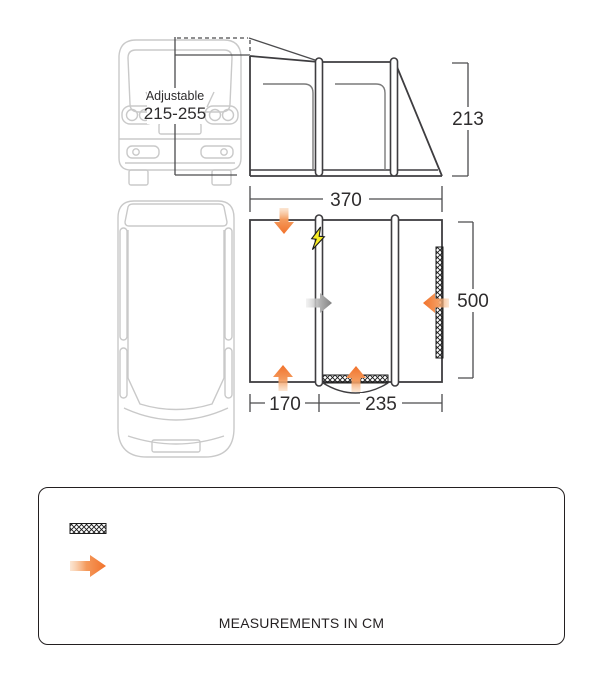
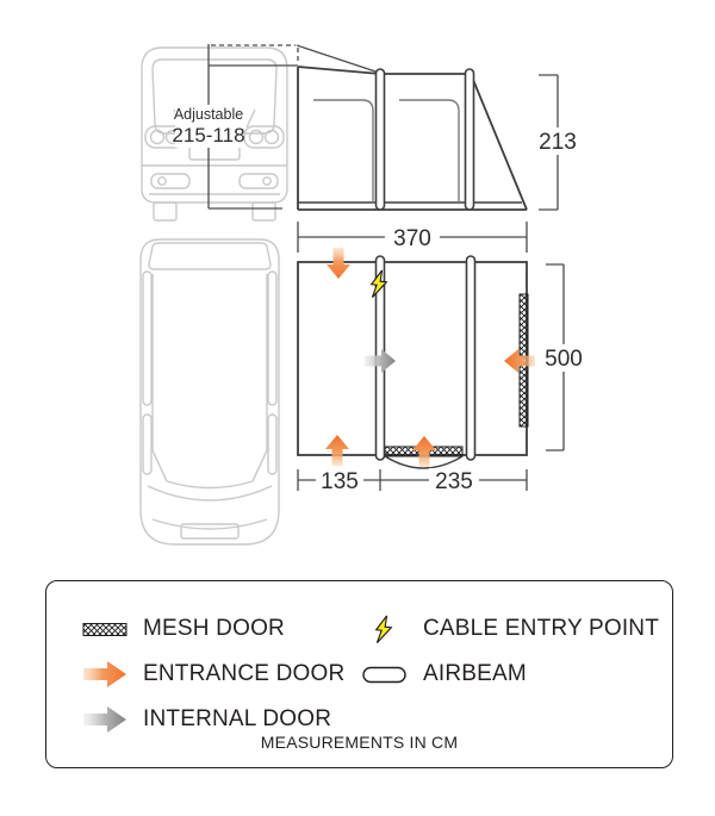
  Adjustable
- 215-255
+ 215-118
  213
  370
  500
- 170
+ 135
  235
+ MESH DOOR
+ CABLE ENTRY POINT
+ ENTRANCE DOOR
+ AIRBEAM
+ INTERNAL DOOR
  MEASUREMENTS IN CM
